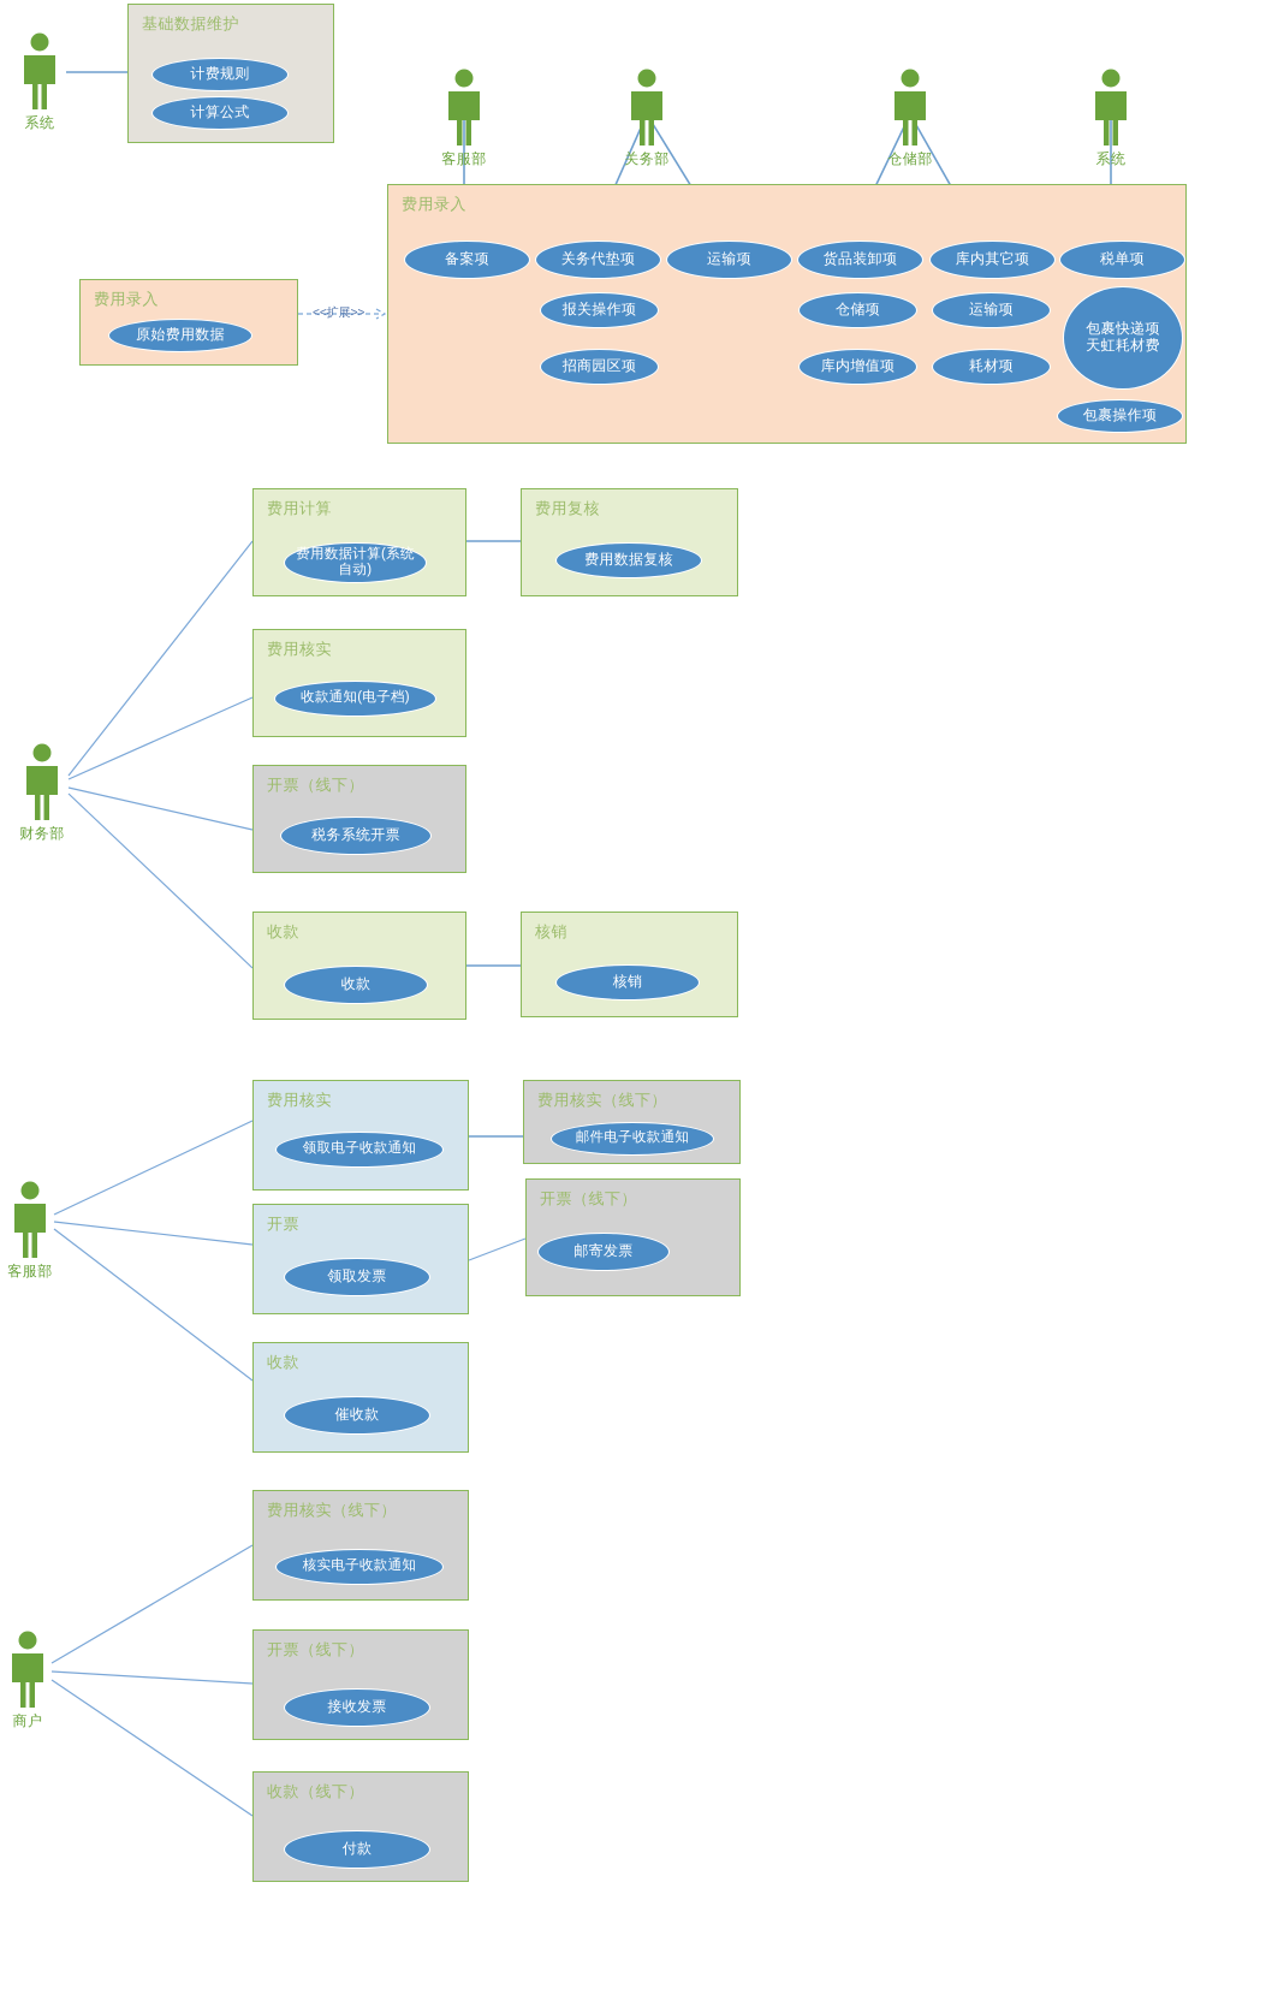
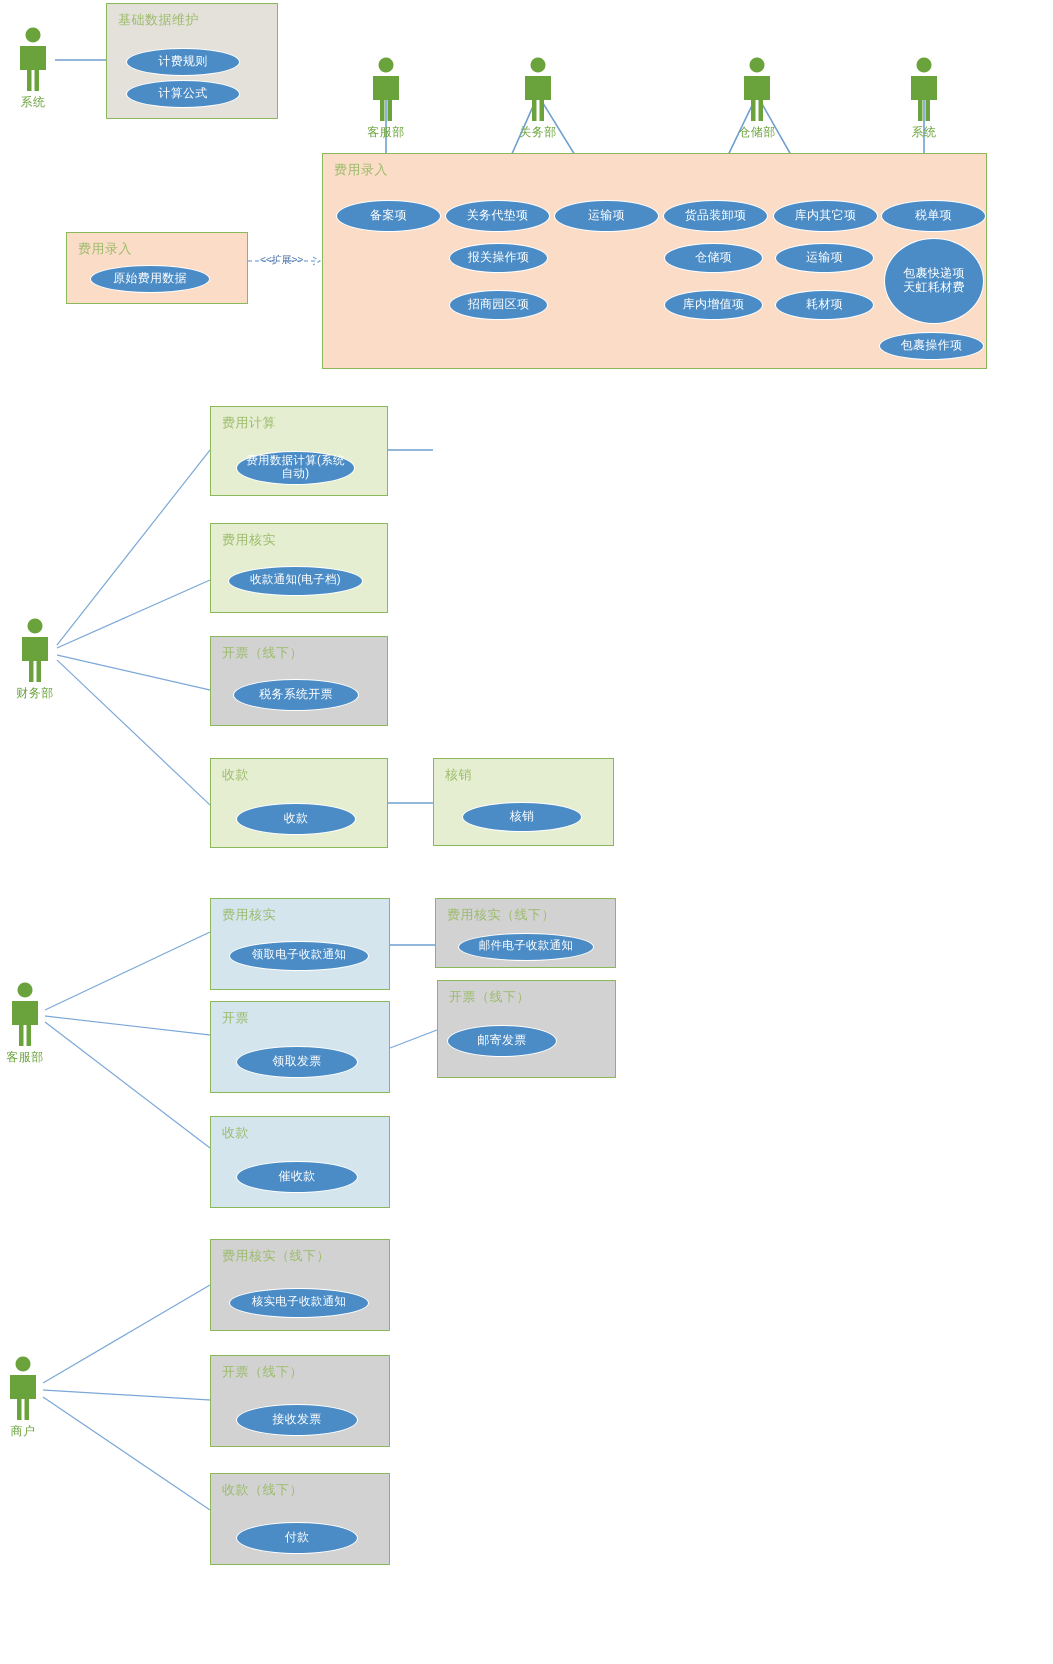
  <<扩展>>
  系统
  客服部
  关务部
  仓储部
  系统
  财务部
  客服部
  商户
  基础数据维护
  计费规则
  计算公式
  费用录入
  原始费用数据
  费用录入
  备案项
  关务代垫项
  运输项
  货品装卸项
  库内其它项
  税单项
  报关操作项
  仓储项
  运输项
  招商园区项
  库内增值项
  耗材项
  包裹快递项
  天虹耗材费
  包裹操作项
  费用计算
  费用数据计算(系统自动)
- 费用复核
- 费用数据复核
  费用核实
  收款通知(电子档)
  开票（线下）
  税务系统开票
  收款
  收款
  核销
  核销
  费用核实
  领取电子收款通知
  费用核实（线下）
  邮件电子收款通知
  开票
  领取发票
  开票（线下）
  邮寄发票
  收款
  催收款
  费用核实（线下）
  核实电子收款通知
  开票（线下）
  接收发票
  收款（线下）
  付款
